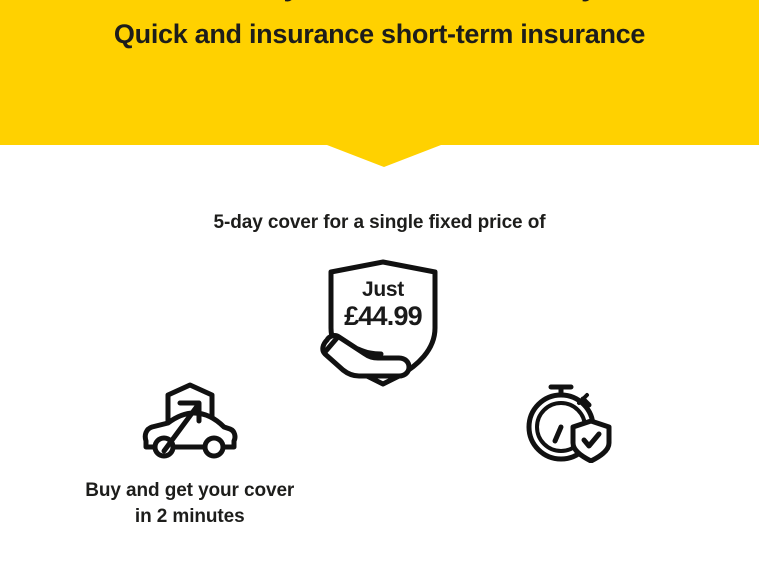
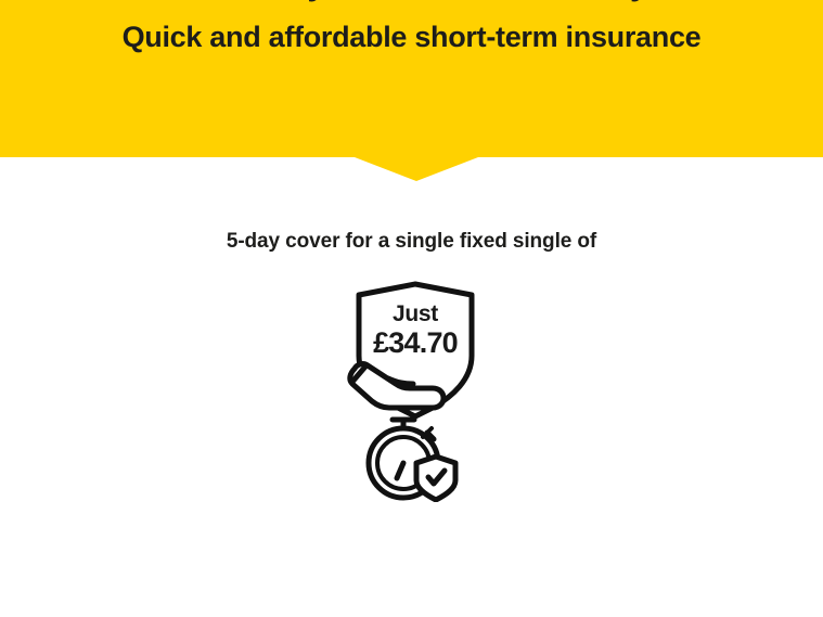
- Quick and insurance short-term insurance
+ Quick and affordable short-term insurance
- 5-day cover for a single fixed price of
+ 5-day cover for a single fixed single of
  Just
- £44.99
+ £34.70
- Buy and get your cover
- in 2 minutes
